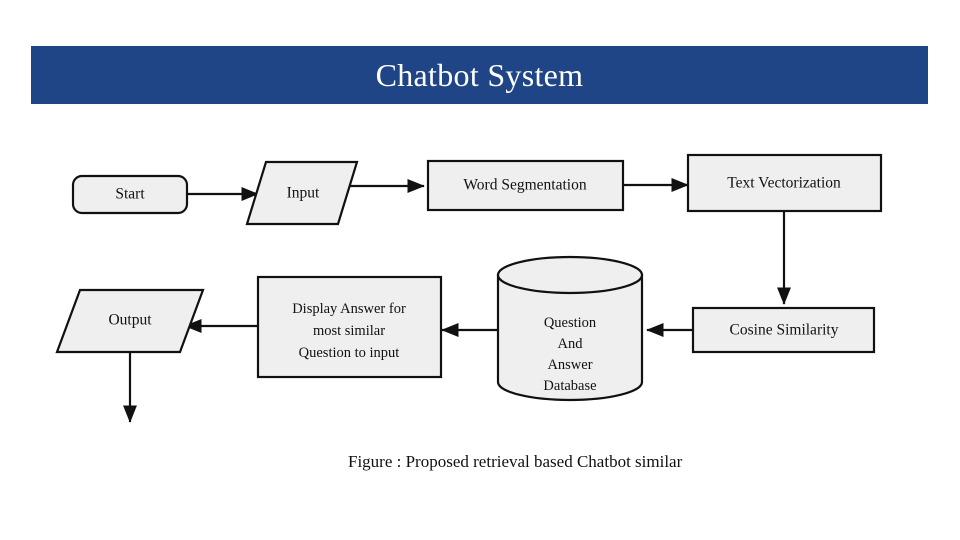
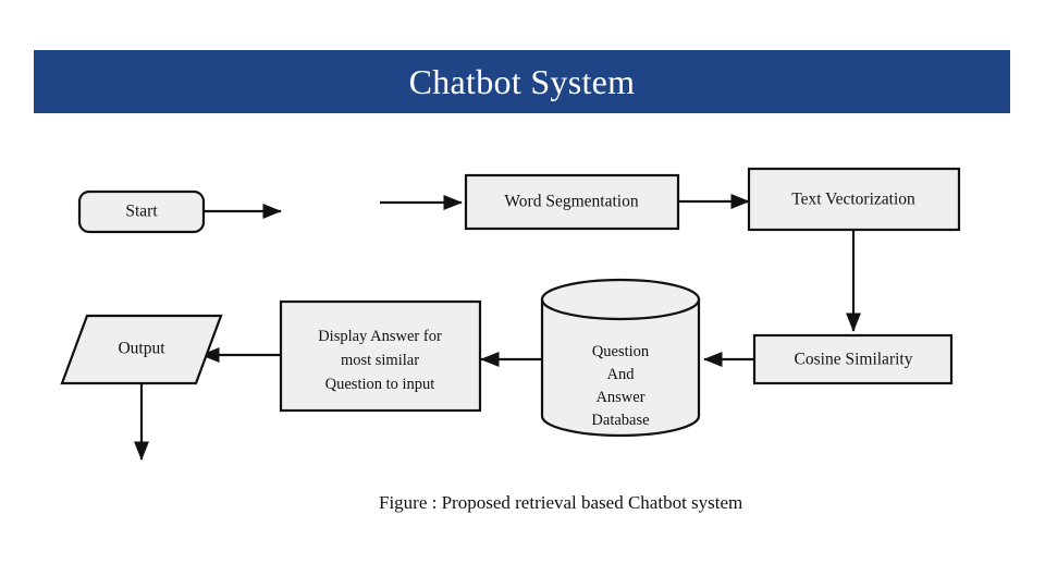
  Chatbot System
  Start
- Input
  Word Segmentation
  Text Vectorization
  Cosine Similarity
  Question
  And
  Answer
  Database
  Display Answer for
  most similar
  Question to input
  Output
- Figure : Proposed retrieval based Chatbot similar
+ Figure : Proposed retrieval based Chatbot system
